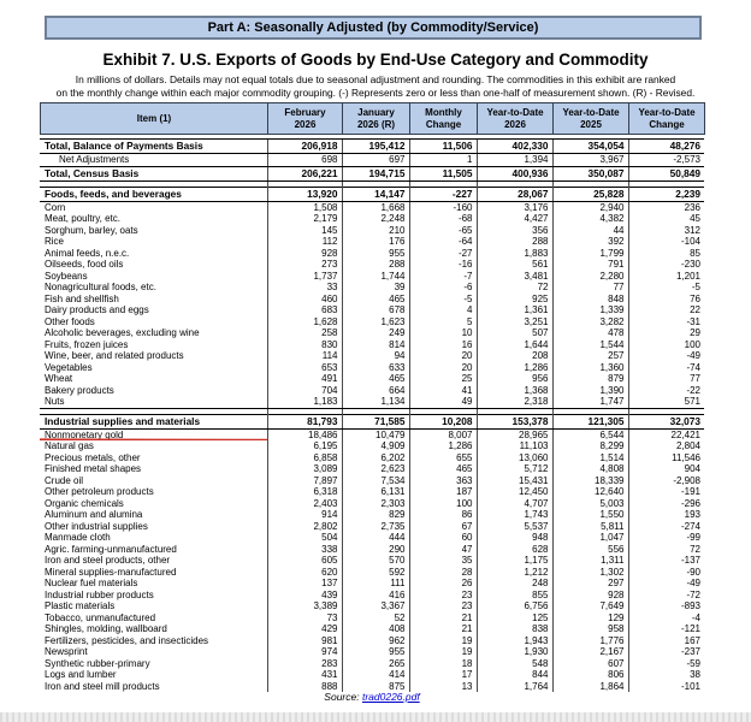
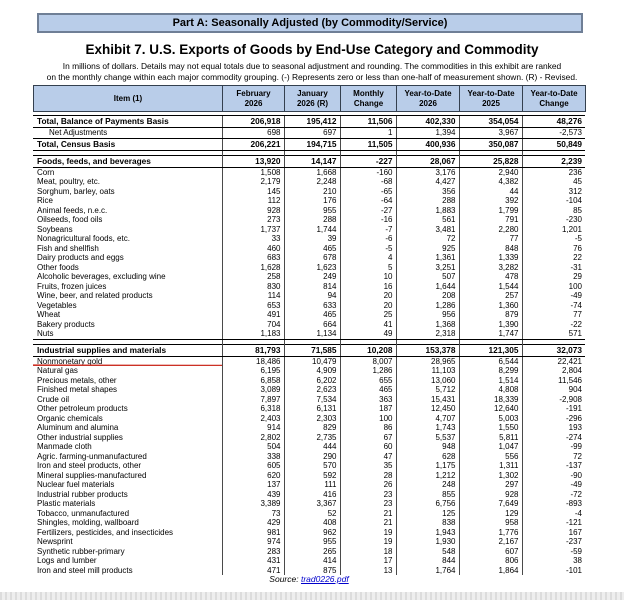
  Part A: Seasonally Adjusted (by Commodity/Service)
  Exhibit 7. U.S. Exports of Goods by End-Use Category and Commodity
  In millions of dollars. Details may not equal totals due to seasonal adjustment and rounding. The commodities in this exhibit are ranked
  on the monthly change within each major commodity grouping. (-) Represents zero or less than one-half of measurement shown. (R) - Revised.
  Item (1)	February 2026	January 2026 (R)	Monthly Change	Year-to-Date 2026	Year-to-Date 2025	Year-to-Date Change
  Total, Balance of Payments Basis	206,918	195,412	11,506	402,330	354,054	48,276
  Net Adjustments	698	697	1	1,394	3,967	-2,573
  Total, Census Basis	206,221	194,715	11,505	400,936	350,087	50,849
  Foods, feeds, and beverages	13,920	14,147	-227	28,067	25,828	2,239
  Corn	1,508	1,668	-160	3,176	2,940	236
  Meat, poultry, etc.	2,179	2,248	-68	4,427	4,382	45
  Sorghum, barley, oats	145	210	-65	356	44	312
  Rice	112	176	-64	288	392	-104
  Animal feeds, n.e.c.	928	955	-27	1,883	1,799	85
  Oilseeds, food oils	273	288	-16	561	791	-230
  Soybeans	1,737	1,744	-7	3,481	2,280	1,201
  Nonagricultural foods, etc.	33	39	-6	72	77	-5
  Fish and shellfish	460	465	-5	925	848	76
  Dairy products and eggs	683	678	4	1,361	1,339	22
  Other foods	1,628	1,623	5	3,251	3,282	-31
  Alcoholic beverages, excluding wine	258	249	10	507	478	29
  Fruits, frozen juices	830	814	16	1,644	1,544	100
  Wine, beer, and related products	114	94	20	208	257	-49
  Vegetables	653	633	20	1,286	1,360	-74
  Wheat	491	465	25	956	879	77
  Bakery products	704	664	41	1,368	1,390	-22
  Nuts	1,183	1,134	49	2,318	1,747	571
  Industrial supplies and materials	81,793	71,585	10,208	153,378	121,305	32,073
  Nonmonetary gold	18,486	10,479	8,007	28,965	6,544	22,421
  Natural gas	6,195	4,909	1,286	11,103	8,299	2,804
  Precious metals, other	6,858	6,202	655	13,060	1,514	11,546
  Finished metal shapes	3,089	2,623	465	5,712	4,808	904
  Crude oil	7,897	7,534	363	15,431	18,339	-2,908
  Other petroleum products	6,318	6,131	187	12,450	12,640	-191
  Organic chemicals	2,403	2,303	100	4,707	5,003	-296
  Aluminum and alumina	914	829	86	1,743	1,550	193
  Other industrial supplies	2,802	2,735	67	5,537	5,811	-274
  Manmade cloth	504	444	60	948	1,047	-99
  Agric. farming-unmanufactured	338	290	47	628	556	72
  Iron and steel products, other	605	570	35	1,175	1,311	-137
  Mineral supplies-manufactured	620	592	28	1,212	1,302	-90
  Nuclear fuel materials	137	111	26	248	297	-49
  Industrial rubber products	439	416	23	855	928	-72
  Plastic materials	3,389	3,367	23	6,756	7,649	-893
  Tobacco, unmanufactured	73	52	21	125	129	-4
  Shingles, molding, wallboard	429	408	21	838	958	-121
  Fertilizers, pesticides, and insecticides	981	962	19	1,943	1,776	167
  Newsprint	974	955	19	1,930	2,167	-237
  Synthetic rubber-primary	283	265	18	548	607	-59
  Logs and lumber	431	414	17	844	806	38
- Iron and steel mill products	888	875	13	1,764	1,864	-101
+ Iron and steel mill products	471	875	13	1,764	1,864	-101
  Source: trad0226.pdf
